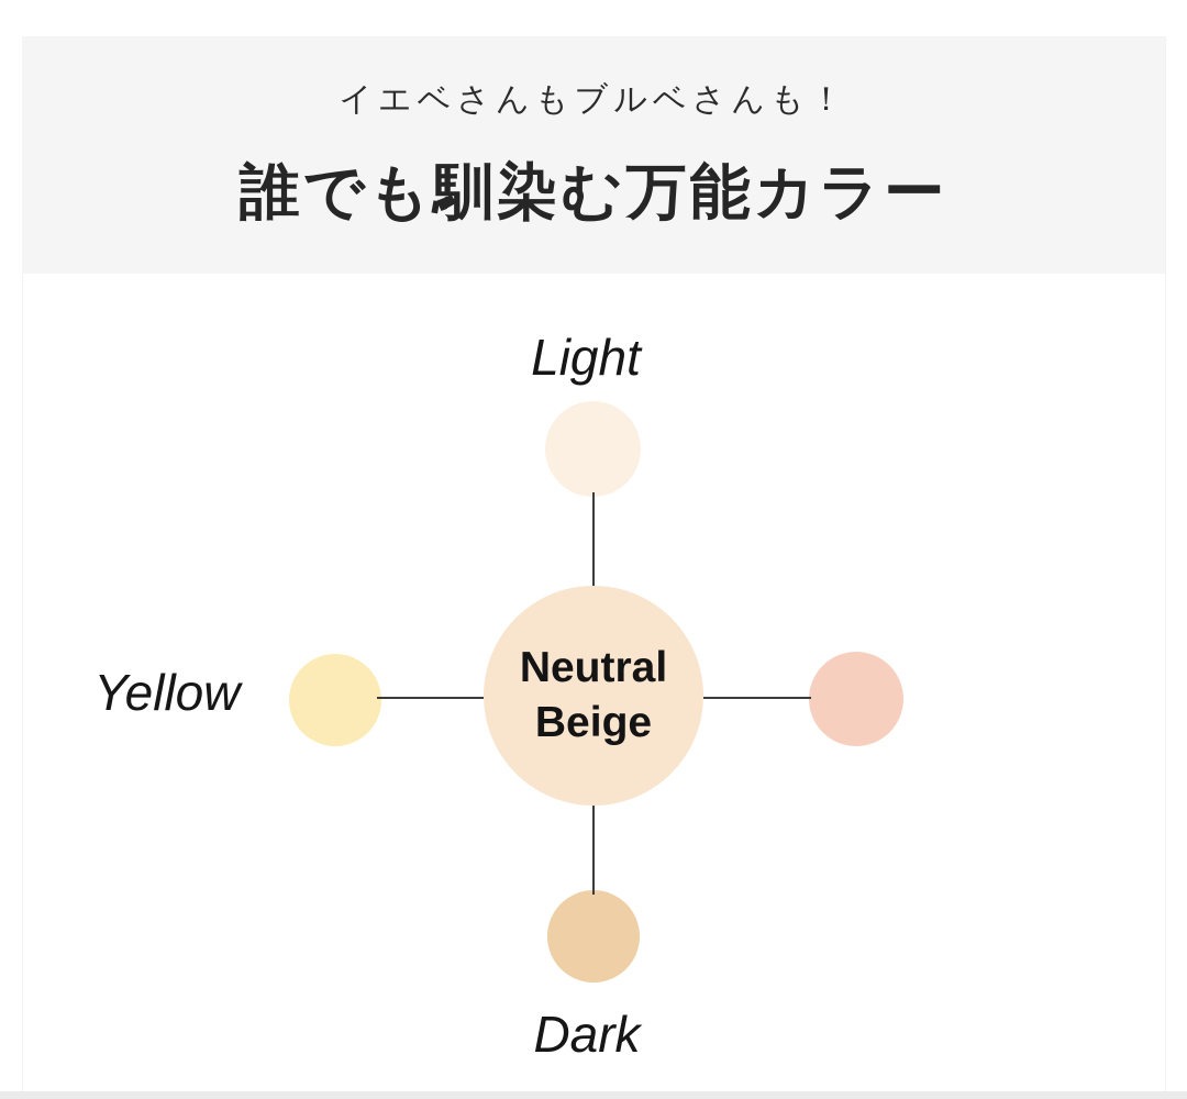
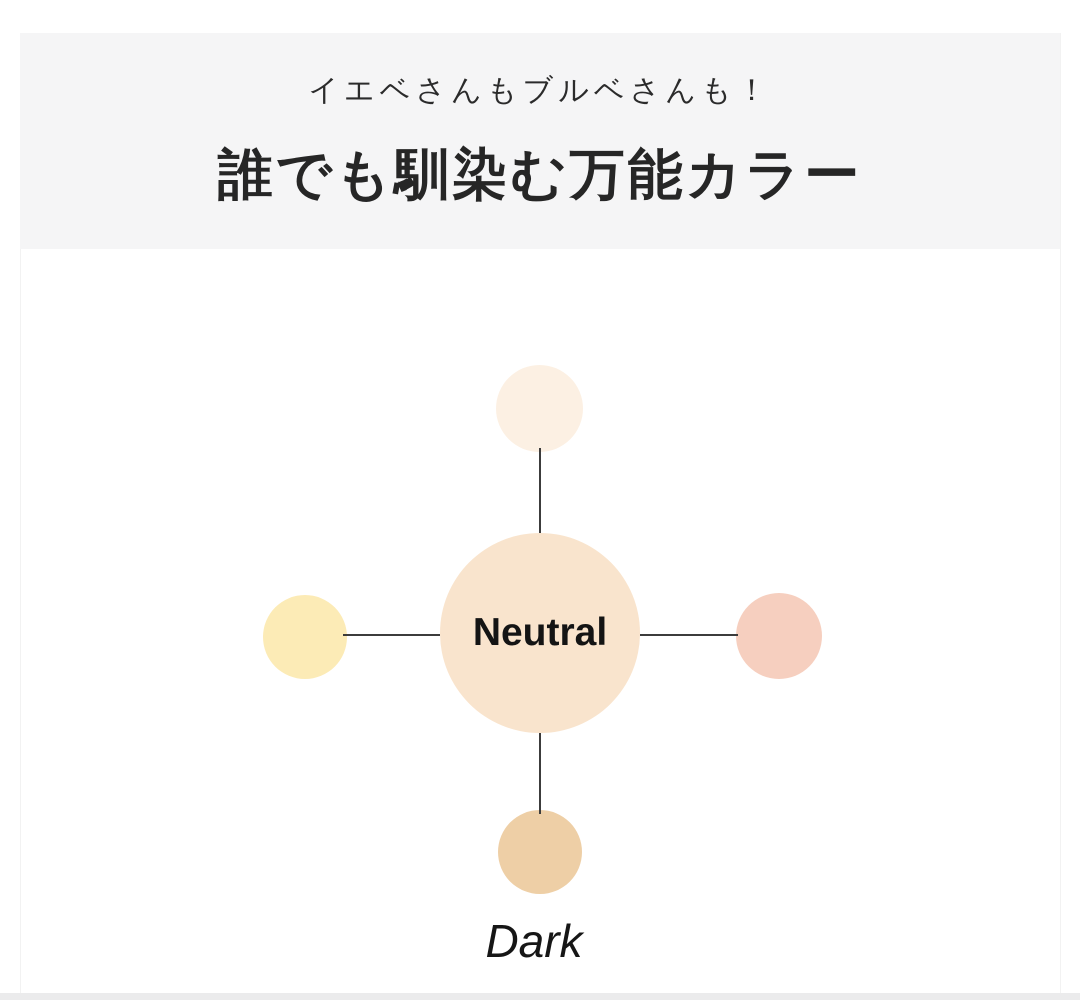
  イエベさんもブルベさんも！
  誰でも馴染む万能カラー
  Neutral
- Beige
- Light
- Yellow
  Dark
